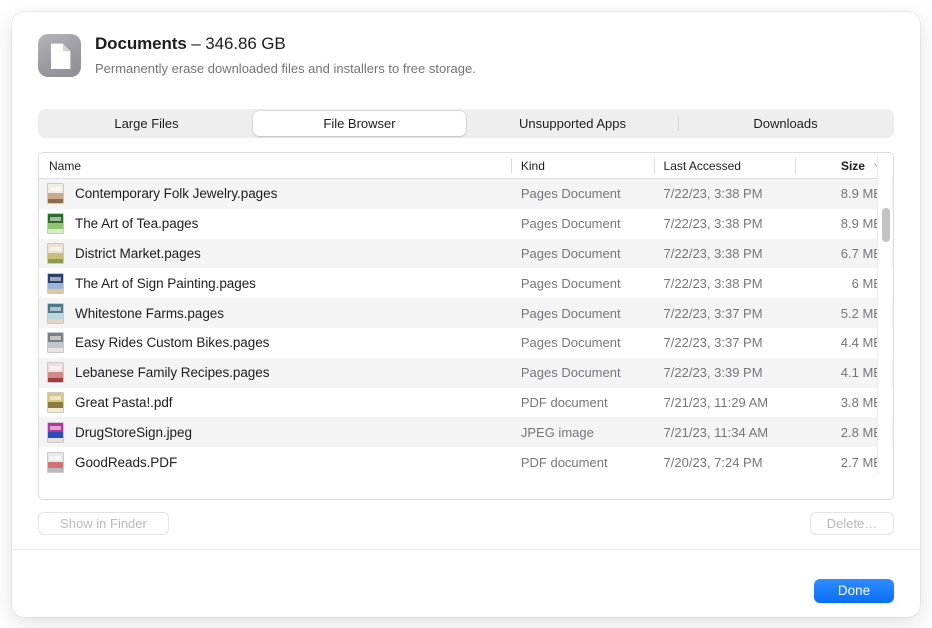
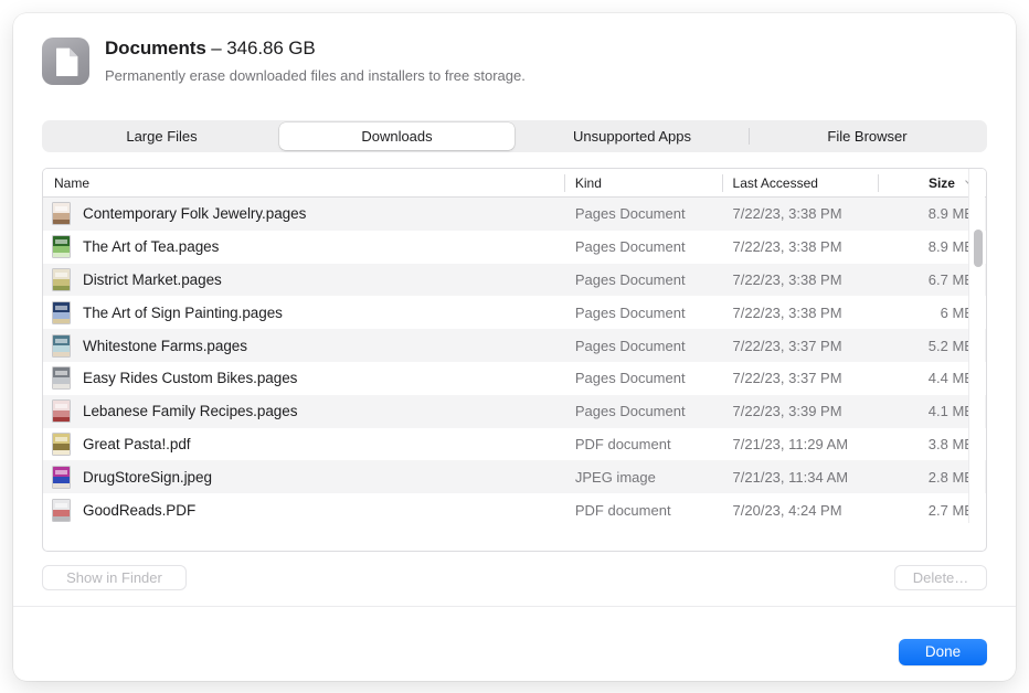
  Documents – 346.86 GB
  Permanently erase downloaded files and installers to free storage.
  Large Files
- File Browser
+ Downloads
  Unsupported Apps
- Downloads
+ File Browser
  Name
  Kind
  Last Accessed
  Size
  Contemporary Folk Jewelry.pages
  Pages Document
  7/22/23, 3:38 PM
  8.9 M
  The Art of Tea.pages
  Pages Document
  7/22/23, 3:38 PM
  8.9 M
  District Market.pages
  Pages Document
  7/22/23, 3:38 PM
  6.7 M
  The Art of Sign Painting.pages
  Pages Document
  7/22/23, 3:38 PM
  Whitestone Farms.pages
  Pages Document
  7/22/23, 3:37 PM
  5.2 M
  Easy Rides Custom Bikes.pages
  Pages Document
  7/22/23, 3:37 PM
  4.4 M
  Lebanese Family Recipes.pages
  Pages Document
  7/22/23, 3:39 PM
  4.1 M
  Great Pasta!.pdf
  PDF document
  7/21/23, 11:29 AM
  3.8 M
  DrugStoreSign.jpeg
  JPEG image
  7/21/23, 11:34 AM
  2.8 M
  GoodReads.PDF
  PDF document
- 7/20/23, 7:24 PM
+ 7/20/23, 4:24 PM
  2.7 M
  Show in Finder
  Delete…
  Done
